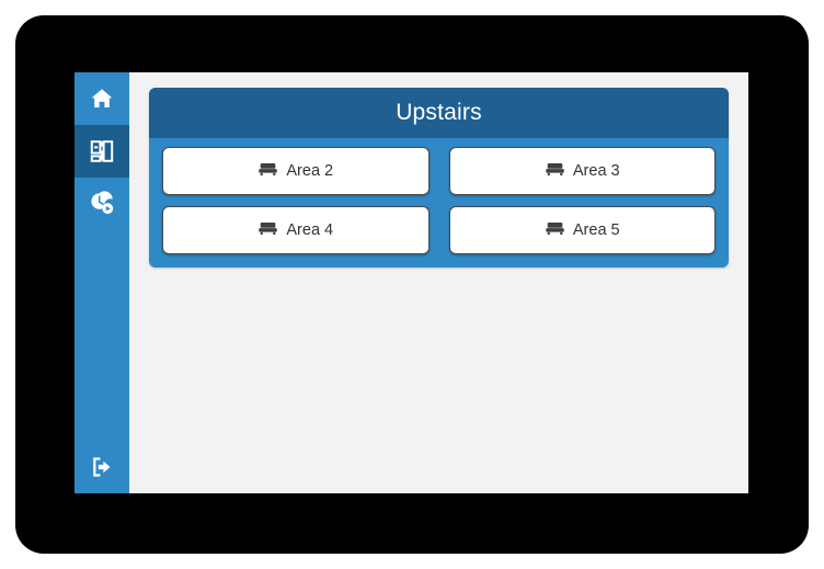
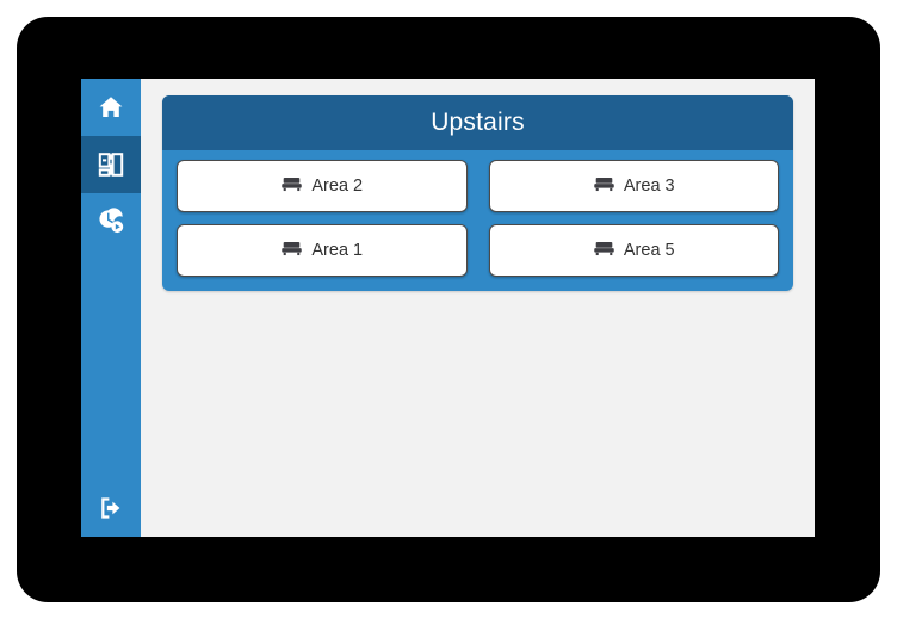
  Upstairs
  Area 2
  Area 3
- Area 4
+ Area 1
  Area 5
